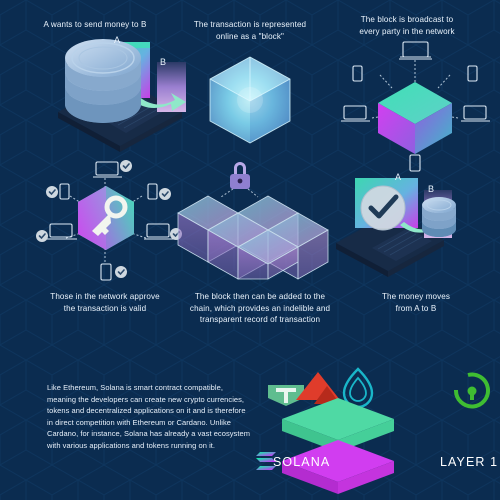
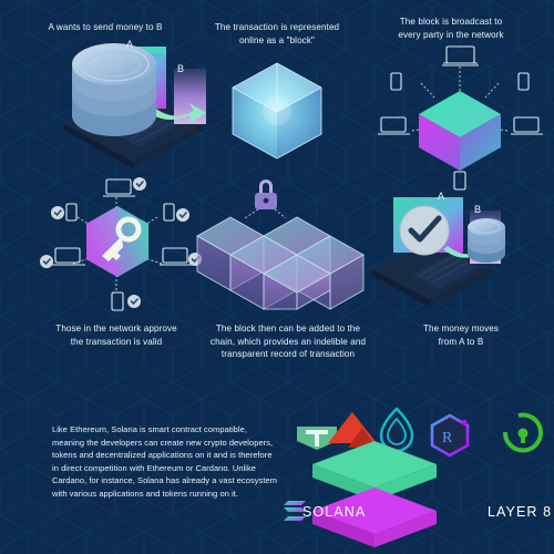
  A
  B
  A
  B
+ R
  A wants to send money to B
  The transaction is represented
  online as a "block"
  The block is broadcast to
  every party in the network
  Those in the network approve
  the transaction is valid
  The block then can be added to the
  chain, which provides an indelible and
  transparent record of transaction
  The money moves
  from A to B
- Like Ethereum, Solana is smart contract compatible, meaning the developers can create new crypto currencies, tokens and decentralized applications on it and is therefore in direct competition with Ethereum or Cardano. Unlike Cardano, for instance, Solana has already a vast ecosystem with various applications and tokens running on it.
+ Like Ethereum, Solana is smart contract compatible, meaning the developers can create new crypto developers, tokens and decentralized applications on it and is therefore in direct competition with Ethereum or Cardano. Unlike Cardano, for instance, Solana has already a vast ecosystem with various applications and tokens running on it.
  SOLANA
- LAYER 1
+ LAYER 8
